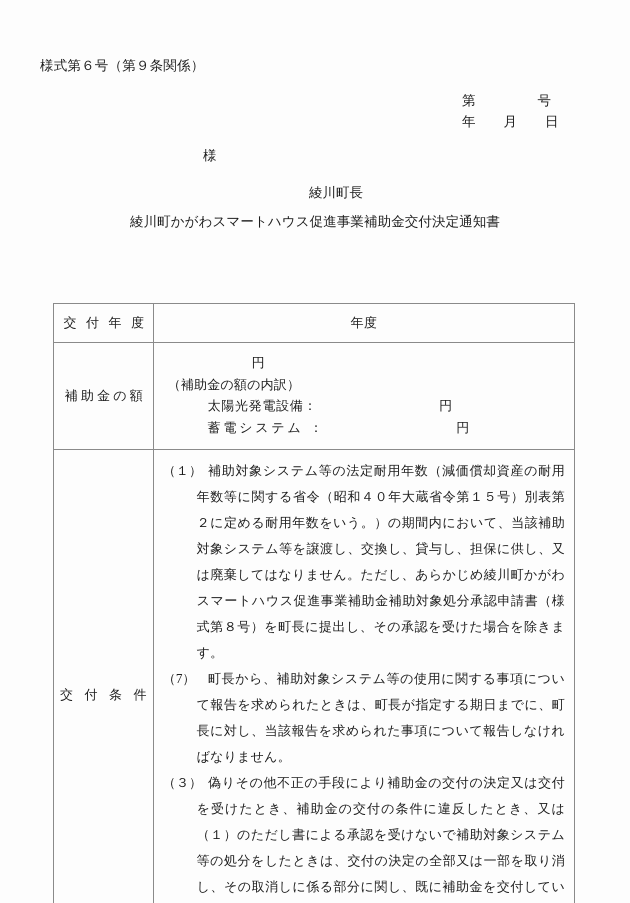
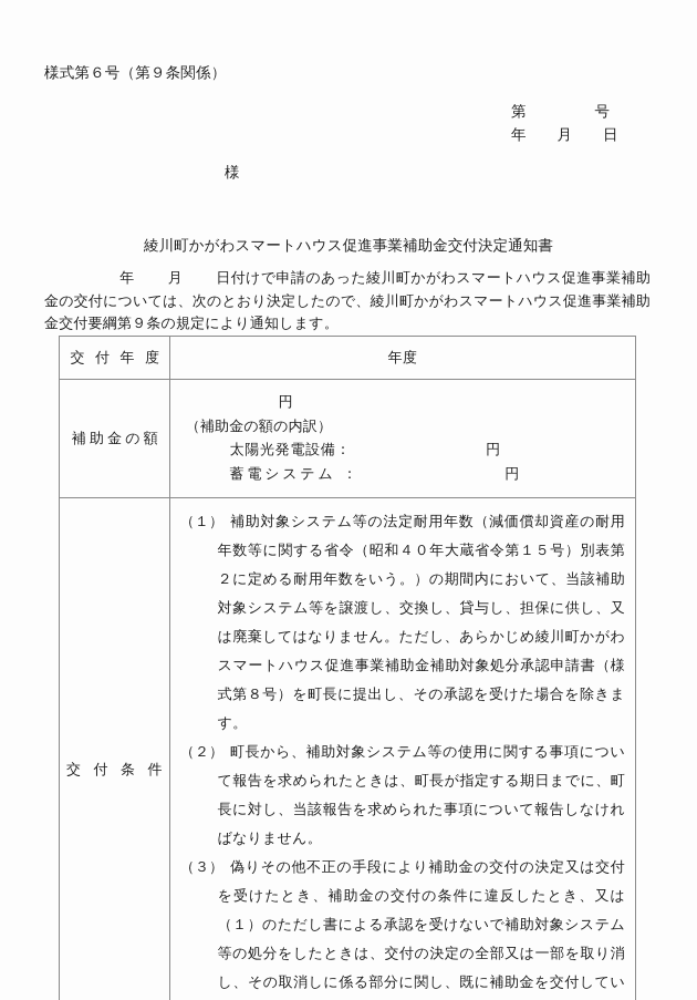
  様式第６号（第９条関係）
  第 号
  年 月 日
  様
- 綾川町長
  綾川町かがわスマートハウス促進事業補助金交付決定通知書
+ 年 月 日付けで申請のあった綾川町かがわスマートハウス促進事業補助金の交付については、次のとおり決定したので、綾川町かがわスマートハウス促進事業補助金交付要綱第９条の規定により通知します。
  交 付 年 度	年度
  補助金の額	円 （補助金の額の内訳） 太陽光発電設備： 円 蓄電システム ： 円
- 交 付 条 件	（１） 補助対象システム等の法定耐用年数（減価償却資産の耐用年数等に関する省令（昭和４０年大蔵省令第１５号）別表第２に定める耐用年数をいう。）の期間内において、当該補助対象システム等を譲渡し、交換し、貸与し、担保に供し、又は廃棄してはなりません。ただし、あらかじめ綾川町かがわスマートハウス促進事業補助金補助対象処分承認申請書（様式第８号）を町長に提出し、その承認を受けた場合を除きます。 （7） 町長から、補助対象システム等の使用に関する事項について報告を求められたときは、町長が指定する期日までに、町長に対し、当該報告を求められた事項について報告しなければなりません。 （３） 偽りその他不正の手段により補助金の交付の決定又は交付を受けたとき、補助金の交付の条件に違反したとき、又は（１）のただし書による承認を受けないで補助対象システム等の処分をしたときは、交付の決定の全部又は一部を取り消し、その取消しに係る部分に関し、既に補助金を交付してい
+ 交 付 条 件	（１） 補助対象システム等の法定耐用年数（減価償却資産の耐用年数等に関する省令（昭和４０年大蔵省令第１５号）別表第２に定める耐用年数をいう。）の期間内において、当該補助対象システム等を譲渡し、交換し、貸与し、担保に供し、又は廃棄してはなりません。ただし、あらかじめ綾川町かがわスマートハウス促進事業補助金補助対象処分承認申請書（様式第８号）を町長に提出し、その承認を受けた場合を除きます。 （２） 町長から、補助対象システム等の使用に関する事項について報告を求められたときは、町長が指定する期日までに、町長に対し、当該報告を求められた事項について報告しなければなりません。 （３） 偽りその他不正の手段により補助金の交付の決定又は交付を受けたとき、補助金の交付の条件に違反したとき、又は（１）のただし書による承認を受けないで補助対象システム等の処分をしたときは、交付の決定の全部又は一部を取り消し、その取消しに係る部分に関し、既に補助金を交付してい
